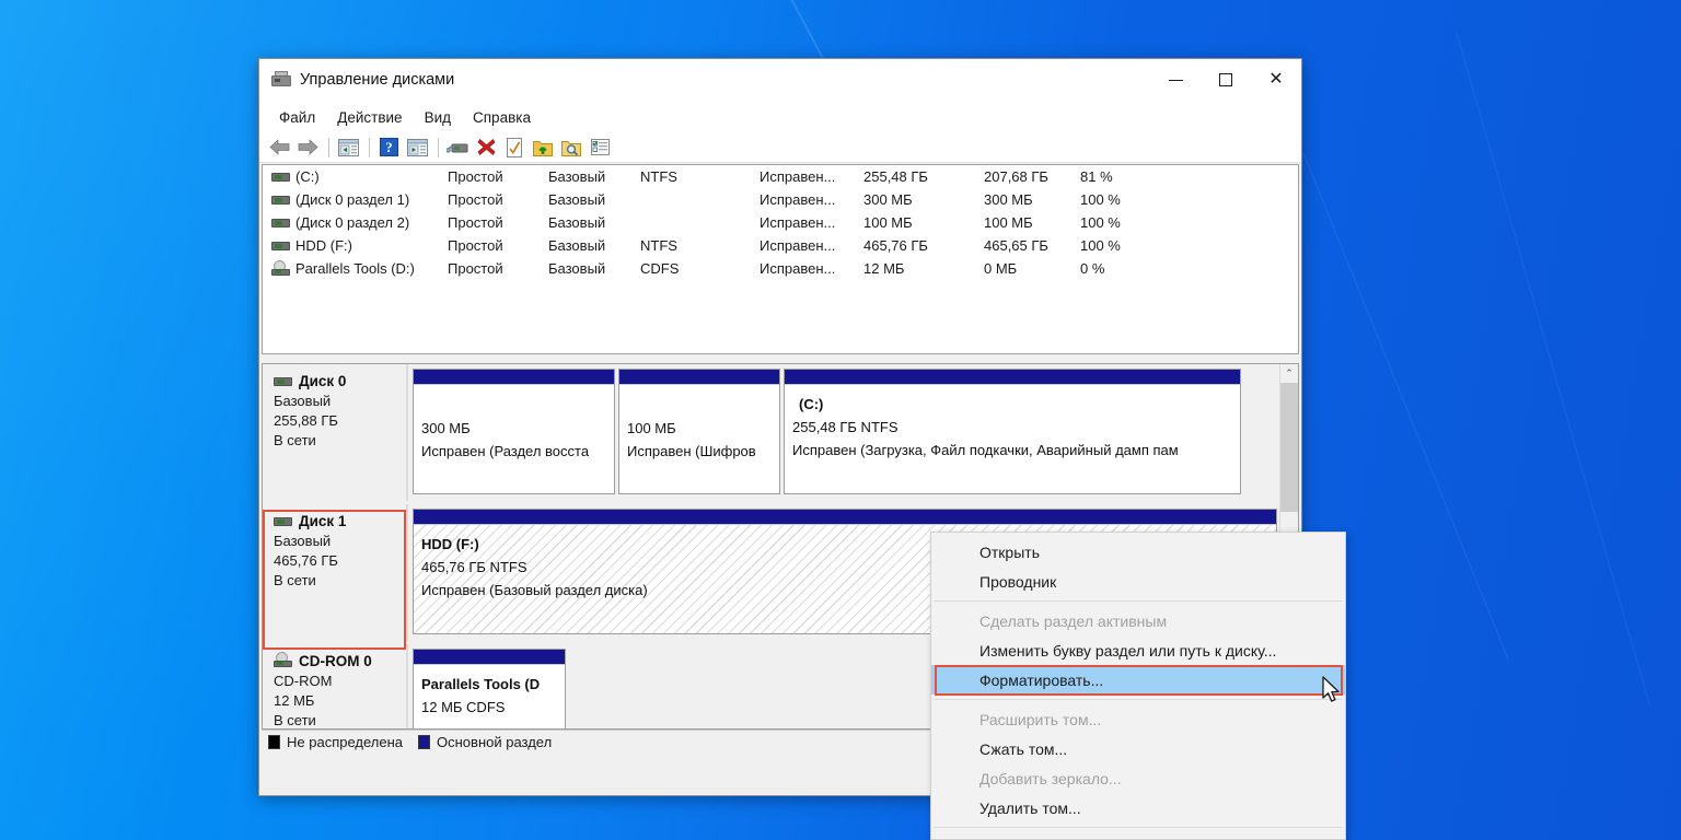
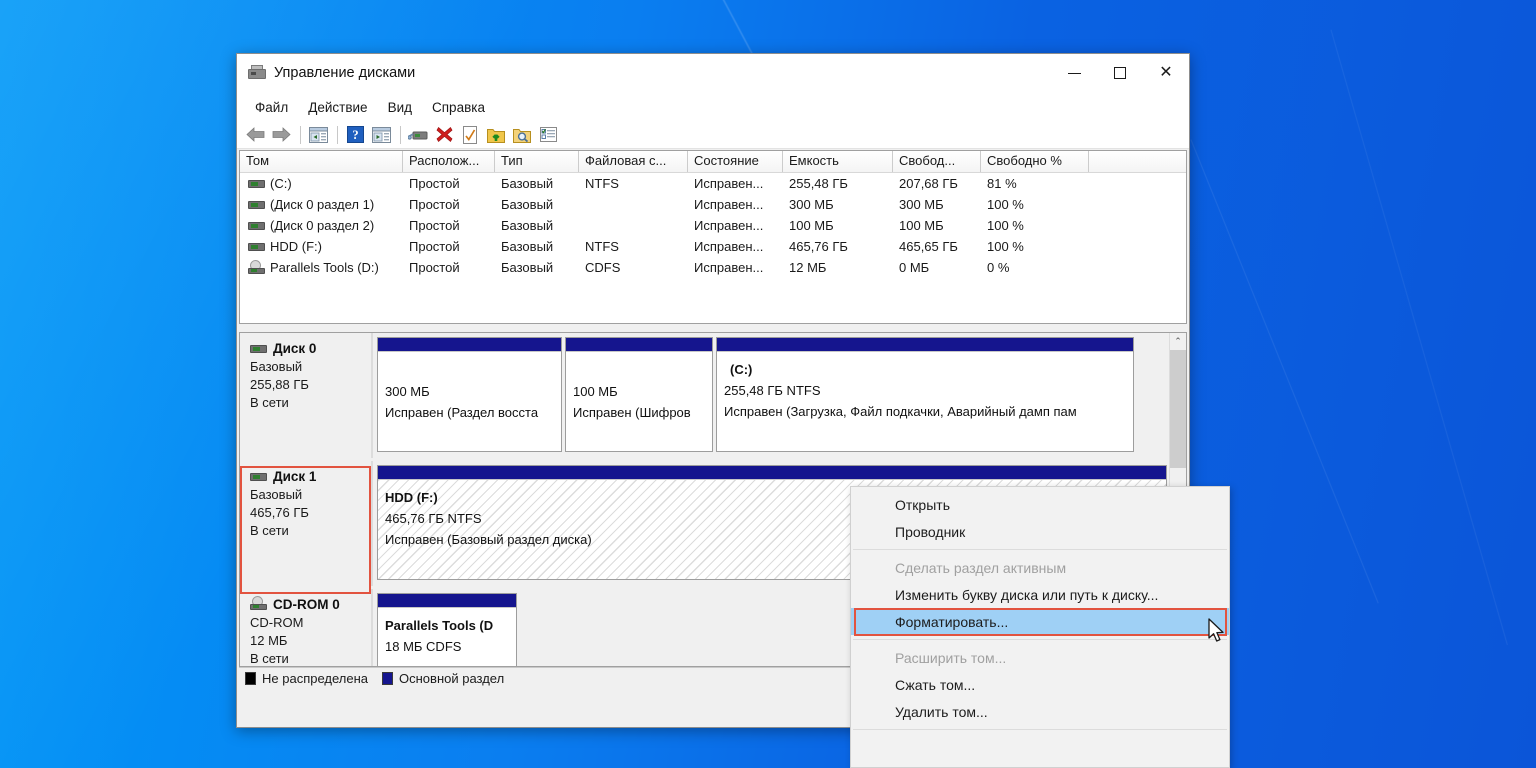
  Управление дисками
  ✕
  Файл
  Действие
  Вид
  Справка
  ?
+ Том
+ Располож...
+ Тип
+ Файловая с...
+ Состояние
+ Емкость
+ Свобод...
+ Свободно %
  (C:)
  Простой
  Базовый
  NTFS
  Исправен...
  255,48 ГБ
  207,68 ГБ
  81 %
  (Диск 0 раздел 1)
  Простой
  Базовый
  Исправен...
  300 МБ
  300 МБ
  100 %
  (Диск 0 раздел 2)
  Простой
  Базовый
  Исправен...
  100 МБ
  100 МБ
  100 %
  HDD (F:)
  Простой
  Базовый
  NTFS
  Исправен...
  465,76 ГБ
  465,65 ГБ
  100 %
  Parallels Tools (D:)
  Простой
  Базовый
  CDFS
  Исправен...
  12 МБ
  0 МБ
  0 %
  Диск 0
  Базовый
  255,88 ГБ
  В сети
  300 МБ
  Исправен (Раздел восста
  100 МБ
  Исправен (Шифров
  (C:)
  255,48 ГБ NTFS
  Исправен (Загрузка, Файл подкачки, Аварийный дамп пам
  Диск 1
  Базовый
  465,76 ГБ
  В сети
  HDD (F:)
  465,76 ГБ NTFS
  Исправен (Базовый раздел диска)
  CD-ROM 0
  CD-ROM
  12 МБ
  В сети
  Parallels Tools (D
- 12 МБ CDFS
+ 18 МБ CDFS
  ⌃
  Не распределена
  Основной раздел
  Открыть
  Проводник
  Сделать раздел активным
- Изменить букву раздел или путь к диску...
+ Изменить букву диска или путь к диску...
  Форматировать...
  Расширить том...
  Сжать том...
- Добавить зеркало...
  Удалить том...
